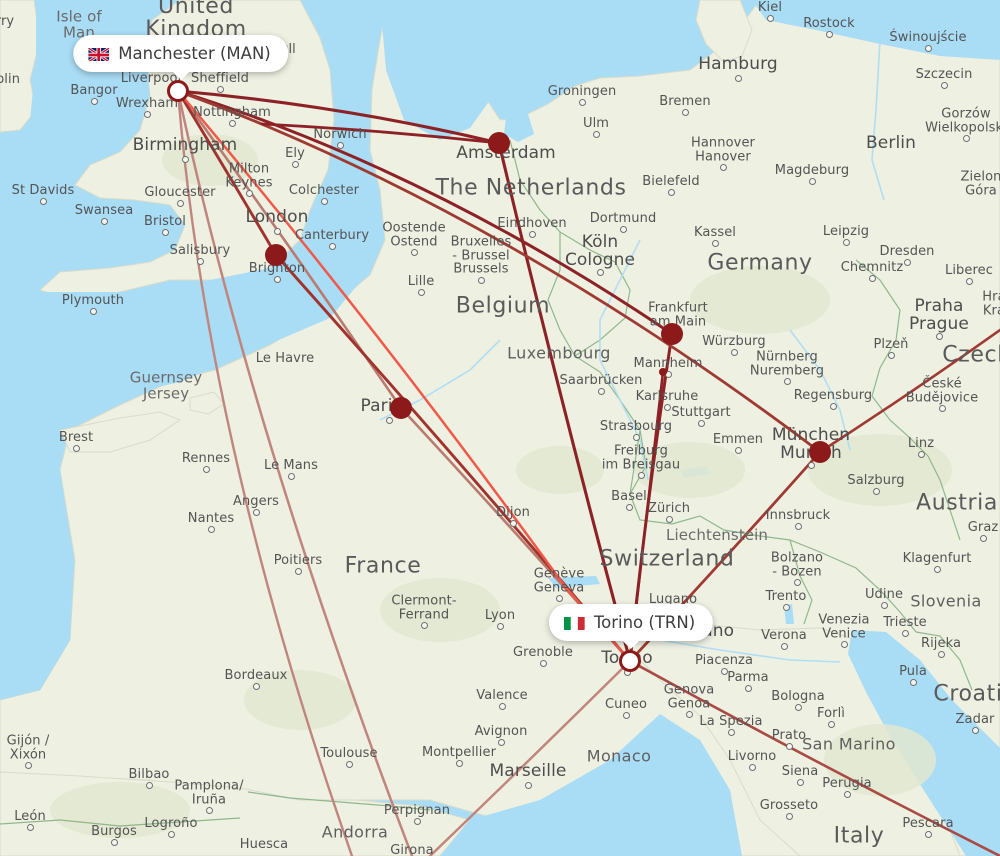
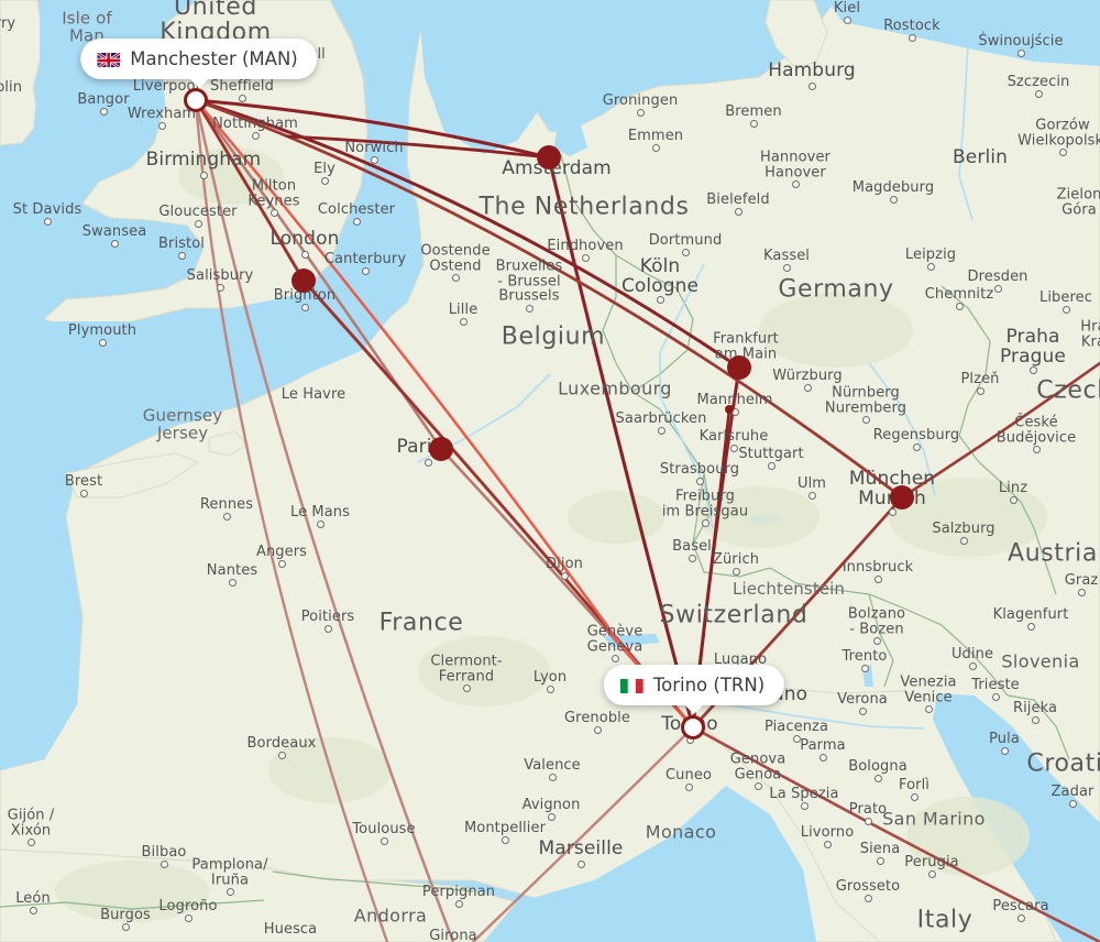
  United
  Kingdom
  The Netherlands
  Belgium
  Germany
  France
  Switzerland
  Austria
  Italy
  Czec
  Croati
  Luxembourg
  Slovenia
  San Marino
  Andorra
  Monaco
  Liechtenstein
  Isle of
  Man
  Guernsey
  Jersey
  Liverpool
  Sheffield
  Bangor
  Wrexham
  Nottingham
  Norwich
  Birmingham
  Ely
  Milton
  Keynes
  Colchester
  Gloucester
  St Davids
  Swansea
  London
  Bristol
  Canterbury
  Salisbury
  Brighton
  Plymouth
  Brest
  Le Havre
  Rennes
  Le Mans
  Angers
  Nantes
  Poitiers
  Bordeaux
  Toulouse
  Perpignan
  Girona
  Montpellier
  Avignon
  Marseille
  Clermont-
  Ferrand
  Lyon
  Valence
  Grenoble
  Dijon
  Genève
  Geneva
  Lille
  Oostende
  Ostend
  Bruxelles
  - Brussel
  Brussels
  Amserdam
  Groningen
- Ulm
+ Emmen
  Bremen
  Hamburg
  Kiel
  Rostock
  Szczecin
  Świnoujście
  Gorzów
  Wielkopolsk
  Berlin
  Hannover
  Hanover
  Bielefeld
  Magdeburg
  Eindhoven
  Dortmund
  Köln
  Cologne
  Kassel
  Leipzig
  Dresden
  Chemnitz
  Liberec
  Praha
  Prague
  Plzeň
  Frankfurt
  am Main
  Würzburg
  Nürnberg
  Nuremberg
  Mannheim
  Saarbrücken
  Karlsruhe
  Stuttgart
  Regensburg
  České
  Budějovice
  Strasbourg
  Freiburg
  im Breisgau
- Emmen
+ Ulm
  München
  Linz
  Salzburg
  Innsbruck
  Graz
  Basel
  Zürich
  Lugano
  Klagenfurt
  Bolzano
  - Bozen
  Trento
  Udine
  Trieste
  Venezia
  Venice
  Verona
  Rijeka
  Pula
  Zadar
  Piacenza
  Parma
  Genova
  Genoa
  Bologna
  Forlì
  La Spezia
  Prato
  Livorno
  Siena
  Perugia
  Grosseto
  Pescara
  Cuneo
  Gijón /
  Xixón
  Bilbao
  Pamplona/
  Iruña
  León
  Logroño
  Burgos
  Huesca
  blin
  Zielon
  Góra
  Manchester (MAN)
  Torino (TRN)
